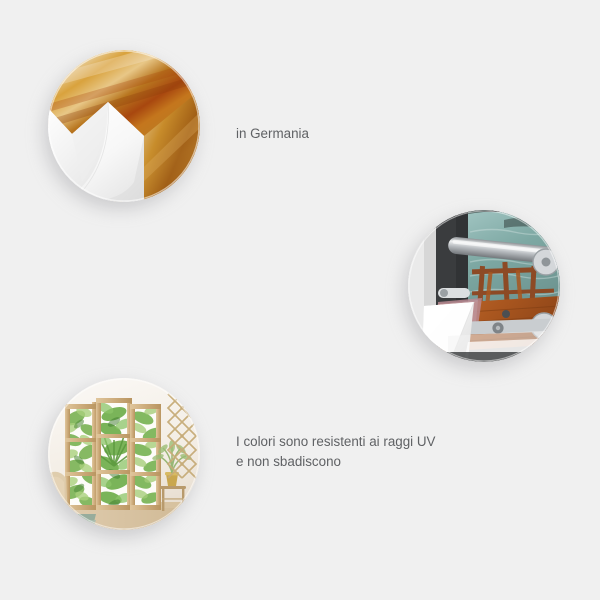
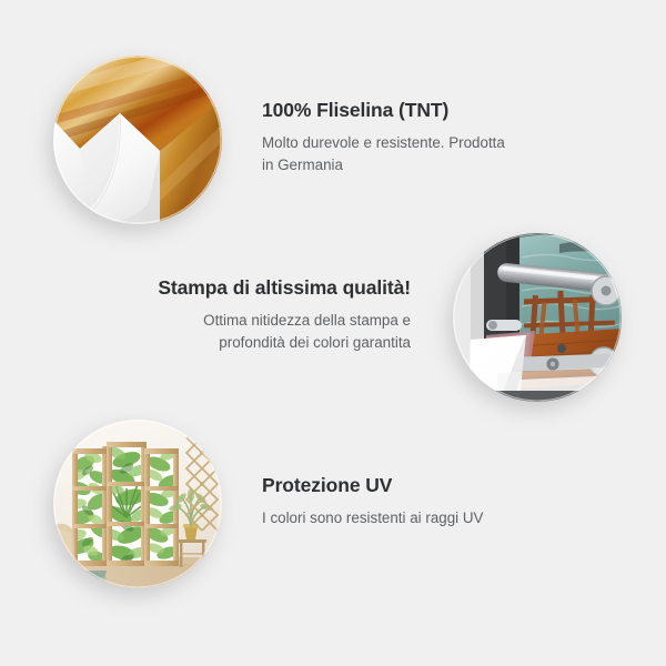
+ 100% Fliselina (TNT)
+ Molto durevole e resistente. Prodotta
  in Germania
+ Stampa di altissima qualità!
+ Ottima nitidezza della stampa e
+ profondità dei colori garantita
+ Protezione UV
  I colori sono resistenti ai raggi UV
- e non sbadiscono
